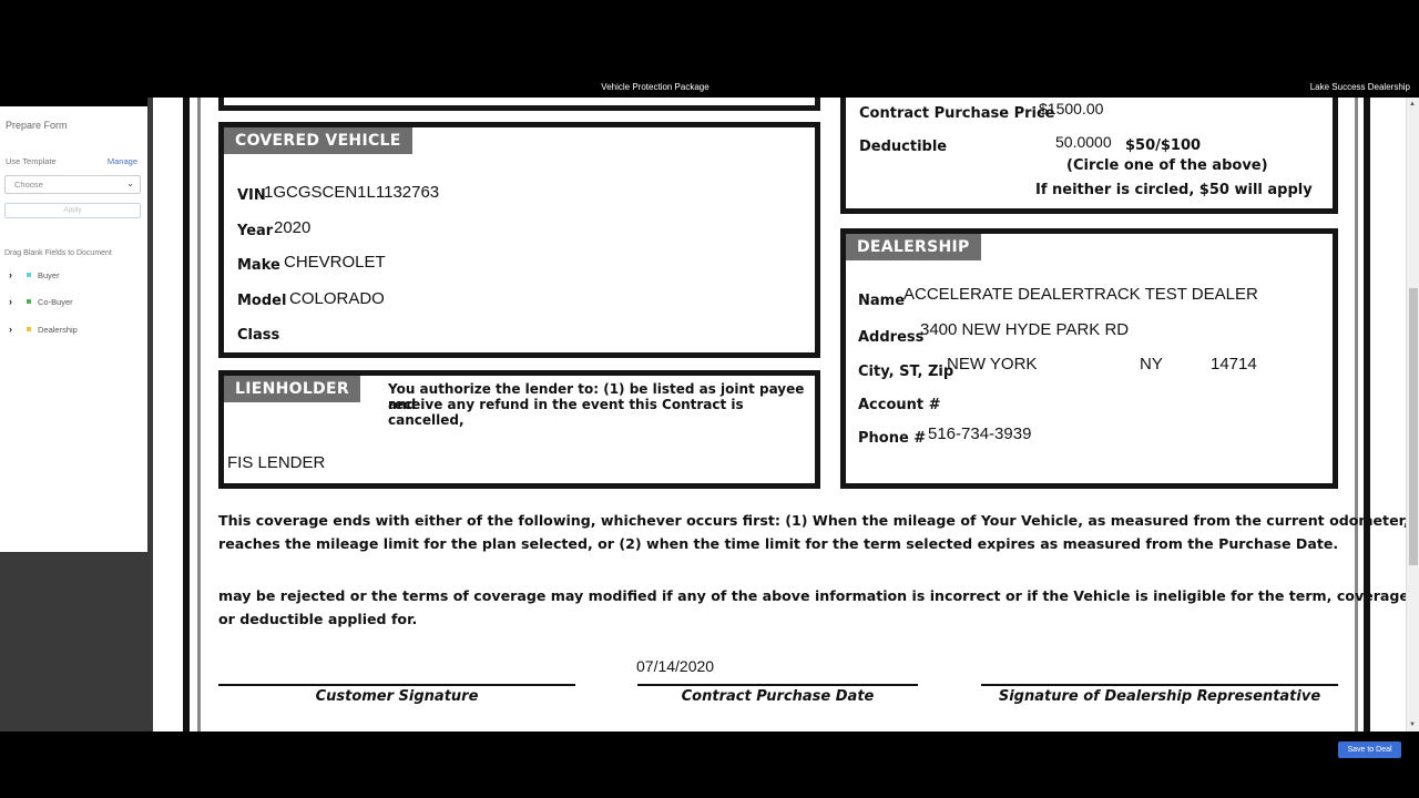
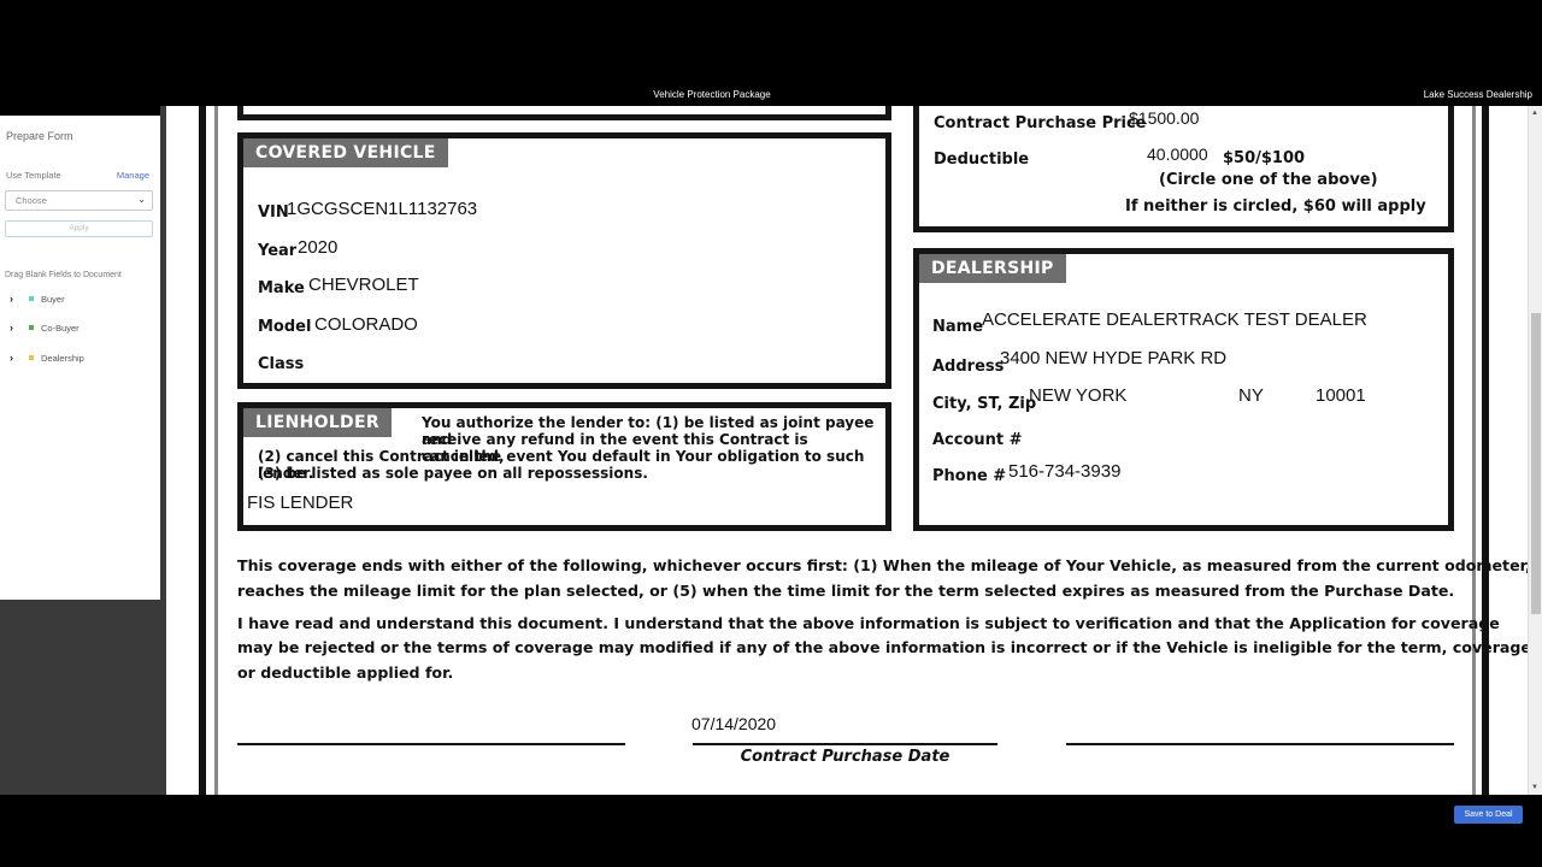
  Vehicle Protection Package
  Lake Success Dealership
  Prepare Form
  Use Template
  Manage
  Choose
  ⌄
  ›
  Buyer
  ›
  Co-Buyer
  ›
  Dealership
  Contract Purchase Price
  $1500.00
  Deductible
- 50.0000
+ 40.0000
  $50/$100
  (Circle one of the above)
- If neither is circled, $50 will apply
+ If neither is circled, $60 will apply
  COVERED VEHICLE
  VIN
  1GCGSCEN1L1132763
  Year
  2020
  Make
  CHEVROLET
  Model
  COLORADO
  Class
  DEALERSHIP
  Name
  ACCELERATE DEALERTRACK TEST DEALER
  Address
  3400 NEW HYDE PARK RD
  City, ST, Zip
  NEW YORK
  NY
- 14714
+ 10001
  Account #
  Phone #
  516-734-3939
  LIENHOLDER
  You authorize the lender to: (1) be listed as joint payee and
  receive any refund in the event this Contract is cancelled,
+ (2) cancel this Contract in the event You default in Your obligation to such lender.
+ (3) be listed as sole payee on all repossessions.
  FIS LENDER
  This coverage ends with either of the following, whichever occurs first: (1) When the mileage of Your Vehicle, as measured from the current odometer
- reaches the mileage limit for the plan selected, or (2) when the time limit for the term selected expires as measured from the Purchase Date.
+ reaches the mileage limit for the plan selected, or (5) when the time limit for the term selected expires as measured from the Purchase Date.
+ I have read and understand this document. I understand that the above information is subject to verification and that the Application for coverage
  may be rejected or the terms of coverage may modified if any of the above information is incorrect or if the Vehicle is ineligible for the term, coverage
  or deductible applied for.
- Customer Signature
  07/14/2020
  Contract Purchase Date
- Signature of Dealership Representative
